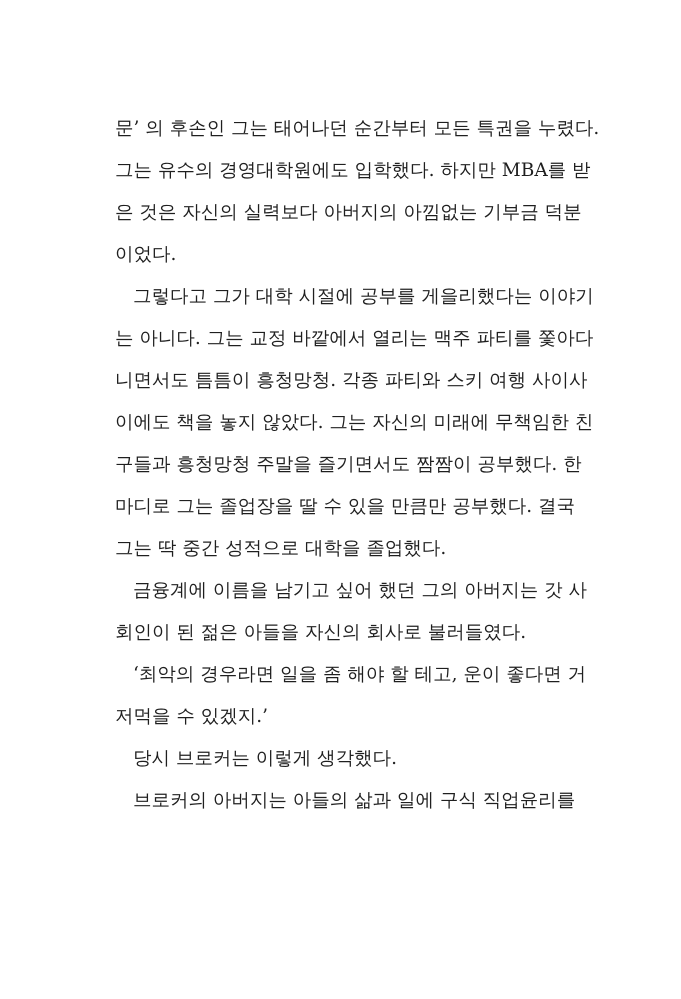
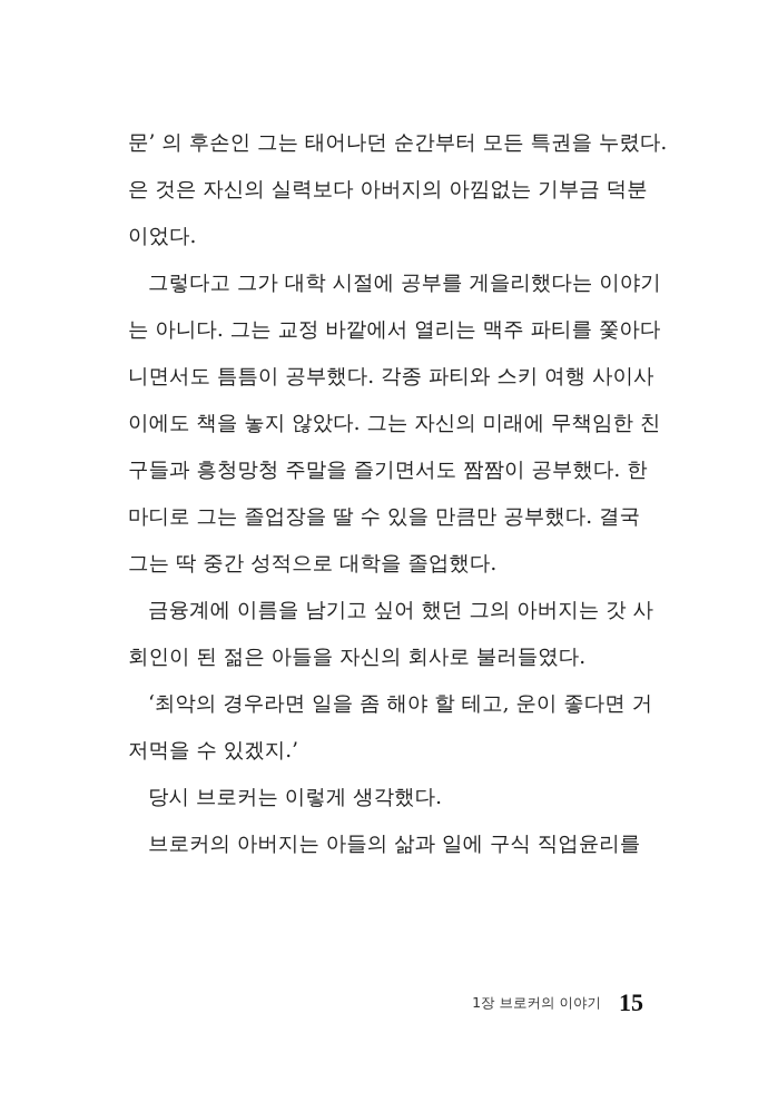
  문’ 의 후손인 그는 태어나던 순간부터 모든 특권을 누렸다.
- 그는 유수의 경영대학원에도 입학했다. 하지만 MBA를 받
  은 것은 자신의 실력보다 아버지의 아낌없는 기부금 덕분
  이었다.
  그렇다고 그가 대학 시절에 공부를 게을리했다는 이야기
  는 아니다. 그는 교정 바깥에서 열리는 맥주 파티를 쫓아다
- 니면서도 틈틈이 흥청망청. 각종 파티와 스키 여행 사이사
+ 니면서도 틈틈이 공부했다. 각종 파티와 스키 여행 사이사
  이에도 책을 놓지 않았다. 그는 자신의 미래에 무책임한 친
  구들과 흥청망청 주말을 즐기면서도 짬짬이 공부했다. 한
  마디로 그는 졸업장을 딸 수 있을 만큼만 공부했다. 결국
  그는 딱 중간 성적으로 대학을 졸업했다.
  금융계에 이름을 남기고 싶어 했던 그의 아버지는 갓 사
  회인이 된 젊은 아들을 자신의 회사로 불러들였다.
  ‘최악의 경우라면 일을 좀 해야 할 테고, 운이 좋다면 거
  저먹을 수 있겠지.’
  당시 브로커는 이렇게 생각했다.
  브로커의 아버지는 아들의 삶과 일에 구식 직업윤리를
+ 1장 브로커의 이야기
+ 15
